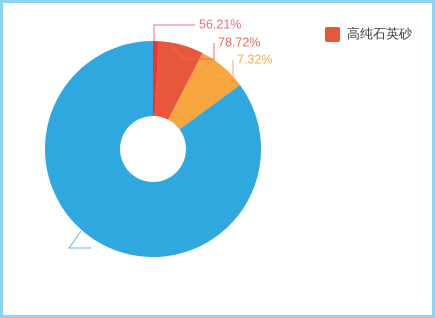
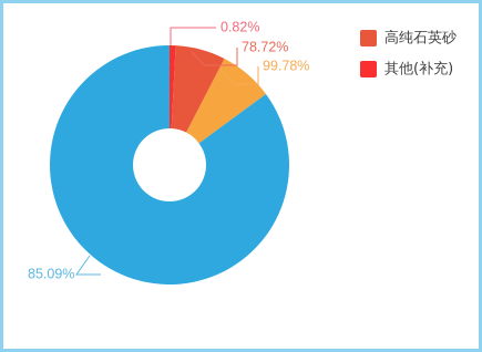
- 56.21%
+ 0.82%
  78.72%
- 7.32%
+ 99.78%
+ 85.09%
  高纯石英砂
+ 其他(补充)
